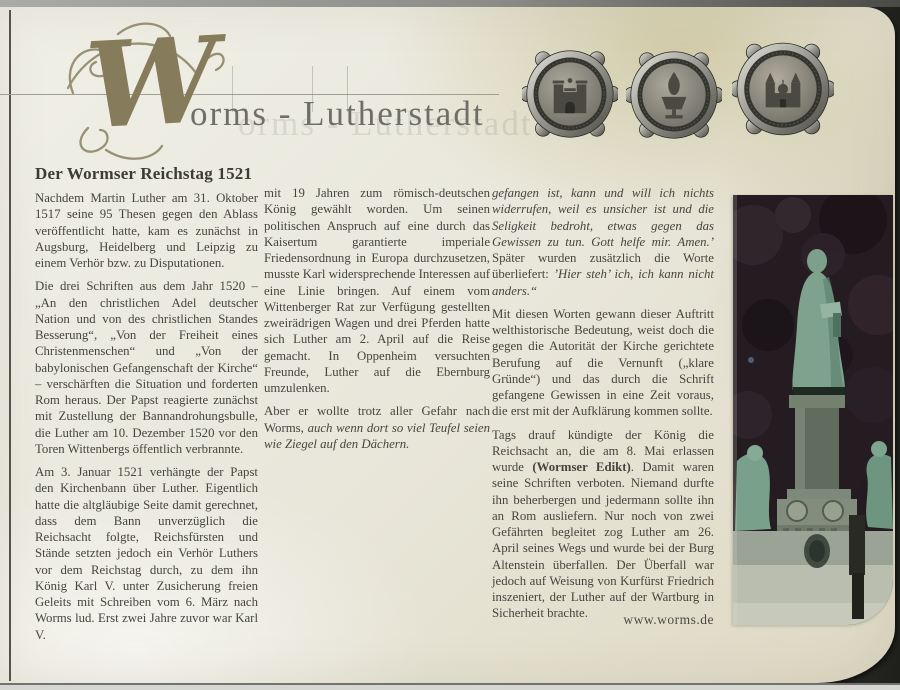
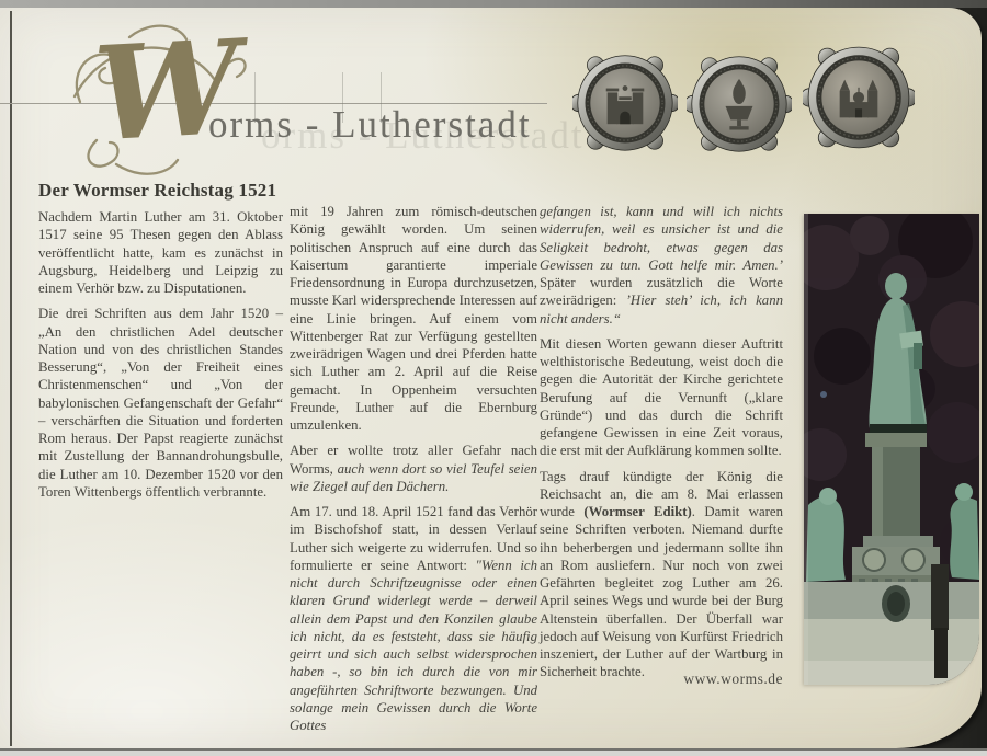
  orms - Lutherstadt
  orms - Lutherstadt
  Der Wormser Reichstag 1521
  Nachdem Martin Luther am 31. Oktober 1517 seine 95 Thesen gegen den Ablass veröffentlicht hatte, kam es zunächst in Augsburg, Heidelberg und Leipzig zu einem Verhör bzw. zu Disputationen.
- Die drei Schriften aus dem Jahr 1520 – „An den christlichen Adel deutscher Nation und von des christlichen Standes Besserung“, „Von der Freiheit eines Christenmenschen“ und „Von der babylonischen Gefangenschaft der Kirche“ – verschärften die Situation und forderten Rom heraus. Der Papst reagierte zunächst mit Zustellung der Bannandrohungsbulle, die Luther am 10. Dezember 1520 vor den Toren Wittenbergs öffentlich verbrannte.
+ Die drei Schriften aus dem Jahr 1520 – „An den christlichen Adel deutscher Nation und von des christlichen Standes Besserung“, „Von der Freiheit eines Christenmenschen“ und „Von der babylonischen Gefangenschaft der Gefahr“ – verschärften die Situation und forderten Rom heraus. Der Papst reagierte zunächst mit Zustellung der Bannandrohungsbulle, die Luther am 10. Dezember 1520 vor den Toren Wittenbergs öffentlich verbrannte.
- Am 3. Januar 1521 verhängte der Papst den Kirchenbann über Luther. Eigentlich hatte die altgläubige Seite damit gerechnet, dass dem Bann unverzüglich die Reichsacht folgte, Reichsfürsten und Stände setzten jedoch ein Verhör Luthers vor dem Reichstag durch, zu dem ihn König Karl V. unter Zusicherung freien Geleits mit Schreiben vom 6. März nach Worms lud. Erst zwei Jahre zuvor war Karl V.
  mit 19 Jahren zum römisch-deutschen König gewählt worden. Um seinen politischen Anspruch auf eine durch das Kaisertum garantierte imperiale Friedensordnung in Europa durchzusetzen, musste Karl widersprechende Interessen auf eine Linie bringen. Auf einem vom Wittenberger Rat zur Verfügung gestellten zweirädrigen Wagen und drei Pferden hatte sich Luther am 2. April auf die Reise gemacht. In Oppenheim versuchten Freunde, Luther auf die Ebernburg umzulenken.
  Aber er wollte trotz aller Gefahr nach Worms, auch wenn dort so viel Teufel seien wie Ziegel auf den Dächern.
+ Am 17. und 18. April 1521 fand das Verhör im Bischofshof statt, in dessen Verlauf Luther sich weigerte zu widerrufen. Und so formulierte er seine Antwort: "Wenn ich nicht durch Schriftzeugnisse oder einen klaren Grund widerlegt werde – derweil allein dem Papst und den Konzilen glaube ich nicht, da es feststeht, dass sie häufig geirrt und sich auch selbst widersprochen haben -, so bin ich durch die von mir angeführten Schriftworte bezwungen. Und solange mein Gewissen durch die Worte Gottes
- gefangen ist, kann und will ich nichts widerrufen, weil es unsicher ist und die Seligkeit bedroht, etwas gegen das Gewissen zu tun. Gott helfe mir. Amen.’ Später wurden zusätzlich die Worte überliefert: ’Hier steh’ ich, ich kann nicht anders.“
+ gefangen ist, kann und will ich nichts widerrufen, weil es unsicher ist und die Seligkeit bedroht, etwas gegen das Gewissen zu tun. Gott helfe mir. Amen.’ Später wurden zusätzlich die Worte zweirädrigen: ’Hier steh’ ich, ich kann nicht anders.“
  Mit diesen Worten gewann dieser Auftritt welthistorische Bedeutung, weist doch die gegen die Autorität der Kirche gerichtete Berufung auf die Vernunft („klare Gründe“) und das durch die Schrift gefangene Gewissen in eine Zeit voraus, die erst mit der Aufklärung kommen sollte.
  Tags drauf kündigte der König die Reichsacht an, die am 8. Mai erlassen wurde (Wormser Edikt). Damit waren seine Schriften verboten. Niemand durfte ihn beherbergen und jedermann sollte ihn an Rom ausliefern. Nur noch von zwei Gefährten begleitet zog Luther am 26. April seines Wegs und wurde bei der Burg Altenstein überfallen. Der Überfall war jedoch auf Weisung von Kurfürst Friedrich inszeniert, der Luther auf der Wartburg in Sicherheit brachte.
  www.worms.de
